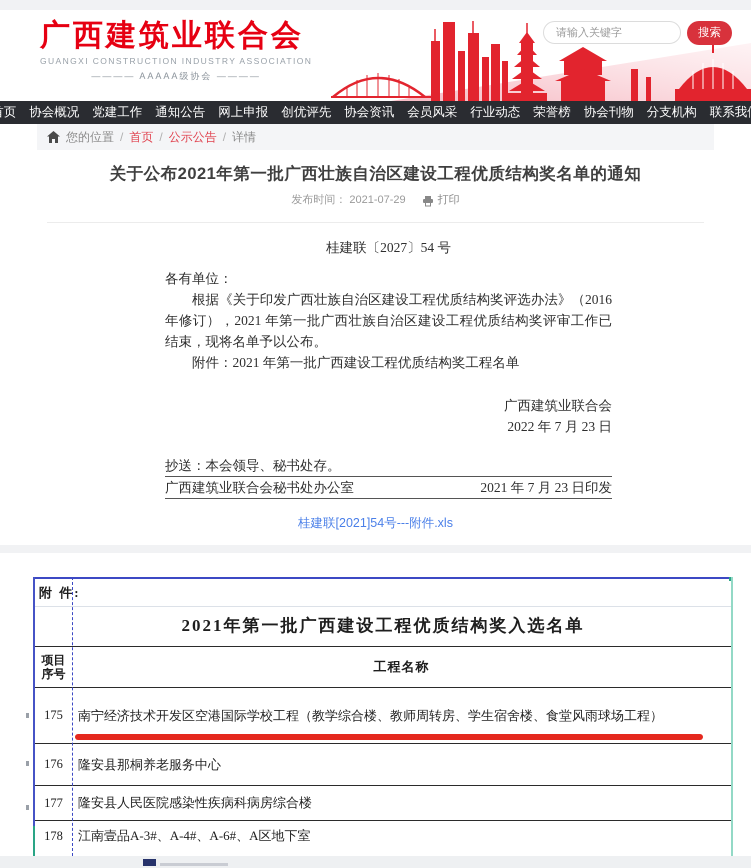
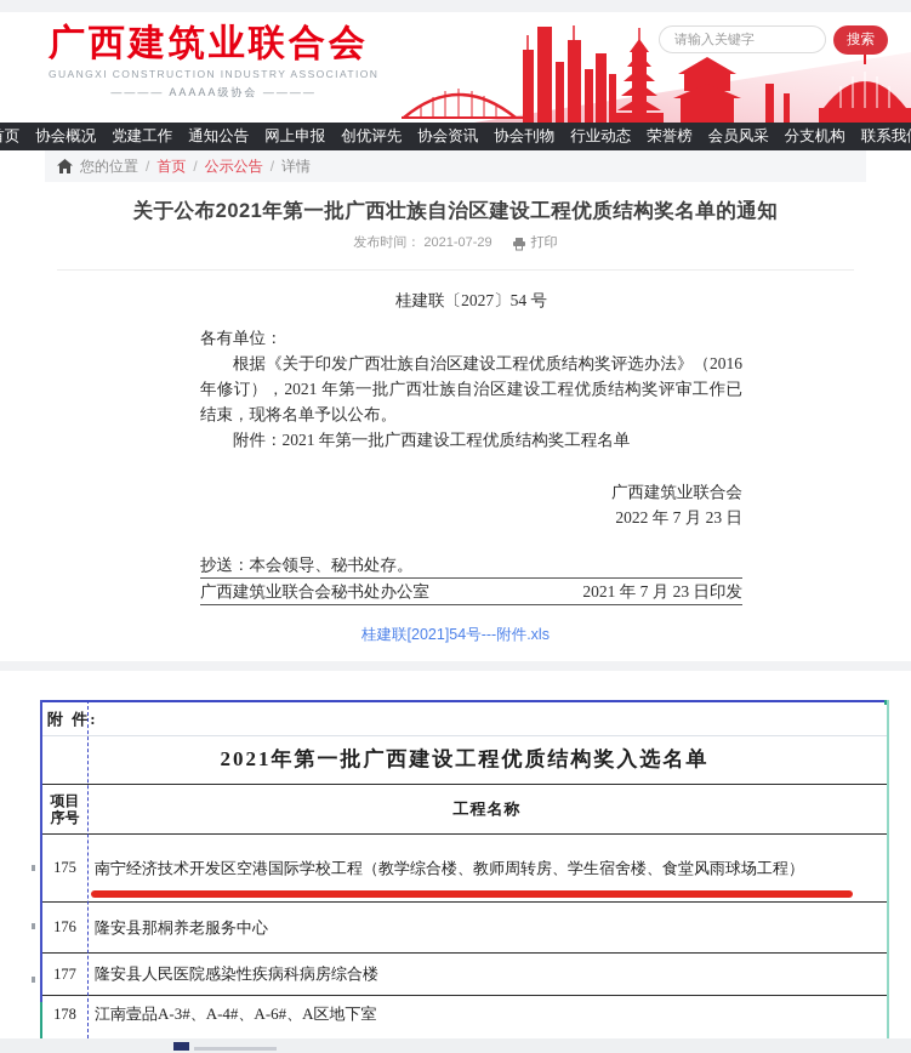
  广西建筑业联合会
  GUANGXI CONSTRUCTION INDUSTRY ASSOCIATION
  ———— AAAAA级协会 ————
  请输入关键字
  搜索
  协会概况
  党建工作
  通知公告
  网上申报
  创优评先
  协会资讯
- 会员风采
+ 协会刊物
  行业动态
  荣誉榜
- 协会刊物
+ 会员风采
  分支机构
  联系我
  您的位置
  /
  首页
  /
  公示公告
  /
  详情
  关于公布2021年第一批广西壮族自治区建设工程优质结构奖名单的通知
  发布时间： 2021-07-29
  打印
  桂建联〔2027〕54 号
  各有单位：
  根据《关于印发广西壮族自治区建设工程优质结构奖评选办法》（2016 年修订），2021 年第一批广西壮族自治区建设工程优质结构奖评审工作已结束，现将名单予以公布。
  附件：2021 年第一批广西建设工程优质结构奖工程名单
  广西建筑业联合会
  2022 年 7 月 23 日
  抄送：本会领导、秘书处存。
  广西建筑业联合会秘书处办公室
  2021 年 7 月 23 日印发
  桂建联[2021]54号---附件.xls
  附 件:
  2021年第一批广西建设工程优质结构奖入选名单
  项目
  序号
  工程名称
  175
  南宁经济技术开发区空港国际学校工程（教学综合楼、教师周转房、学生宿舍楼、食堂风雨球场工程）
  176
  隆安县那桐养老服务中心
  177
  隆安县人民医院感染性疾病科病房综合楼
  178
  江南壹品A-3#、A-4#、A-6#、A区地下室
